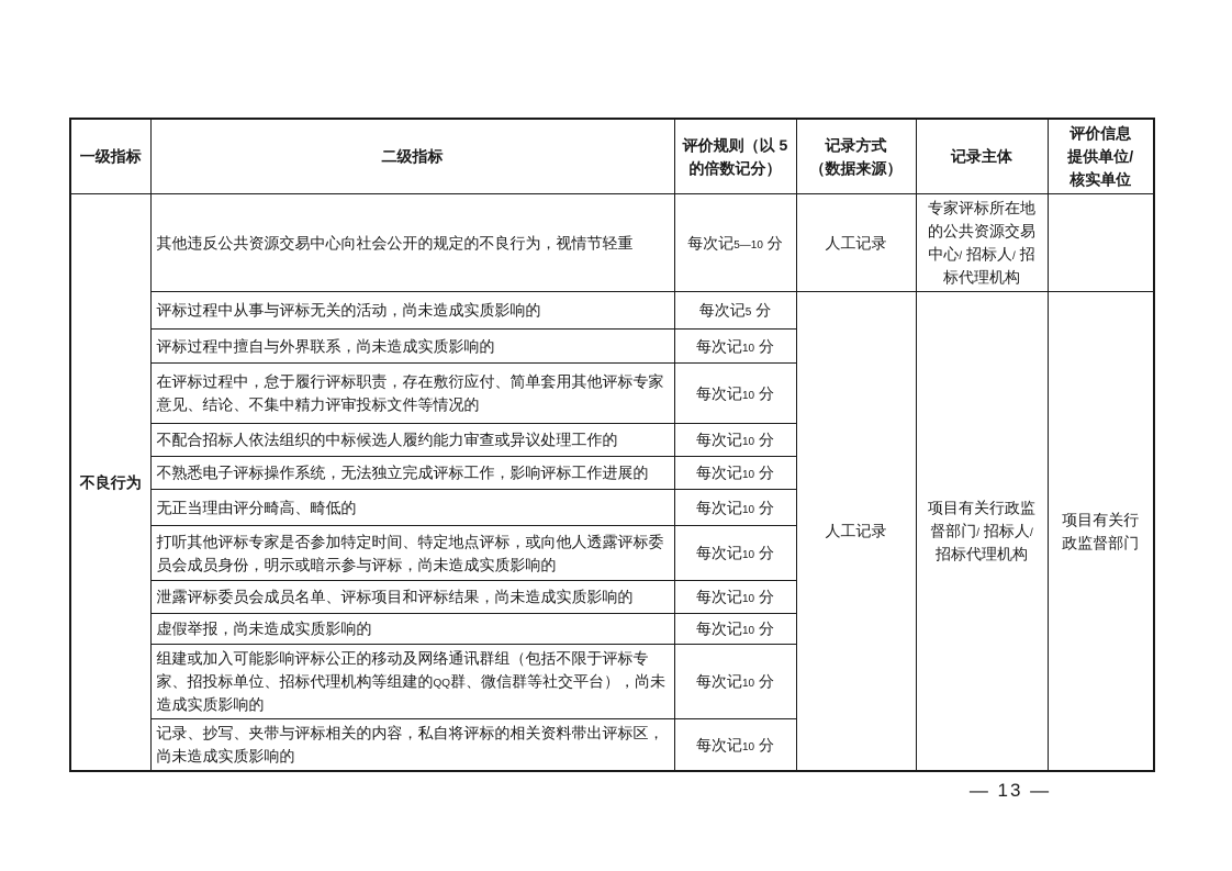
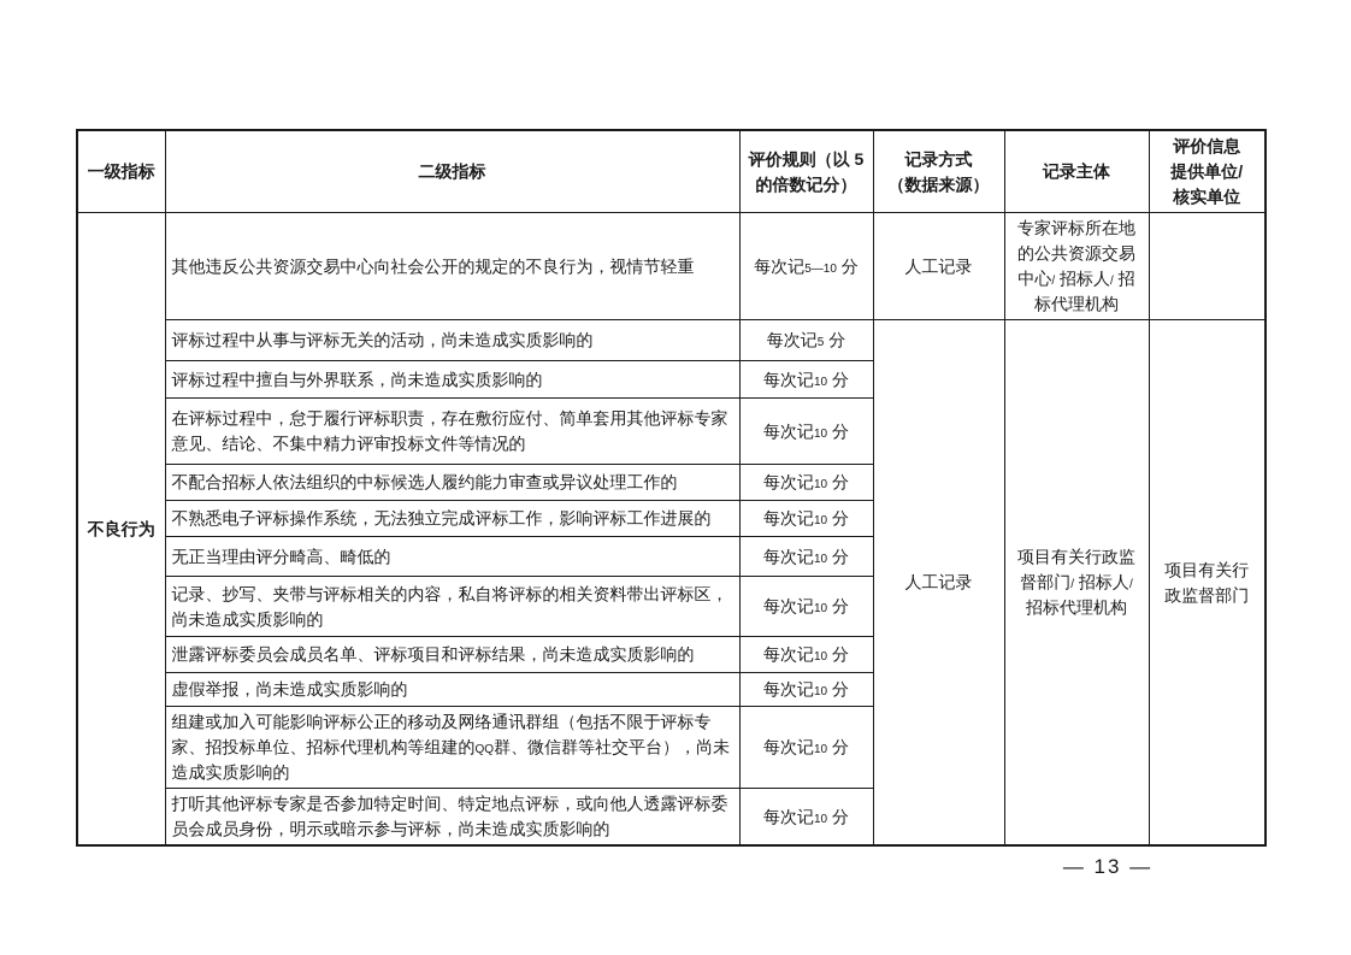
  一级指标	二级指标	评价规则（以 5 的倍数记分）	记录方式 （数据来源）	记录主体	评价信息 提供单位/ 核实单位
  不良行为	其他违反公共资源交易中心向社会公开的规定的不良行为，视情节轻重	每次记5—10 分	人工记录	专家评标所在地 的公共资源交易 中心/ 招标人/ 招 标代理机构
  评标过程中从事与评标无关的活动，尚未造成实质影响的	每次记5 分	人工记录	项目有关行政监 督部门/ 招标人/ 招标代理机构	项目有关行 政监督部门
  评标过程中擅自与外界联系，尚未造成实质影响的	每次记10 分
  在评标过程中，怠于履行评标职责，存在敷衍应付、简单套用其他评标专家意见、结论、不集中精力评审投标文件等情况的	每次记10 分
  不配合招标人依法组织的中标候选人履约能力审查或异议处理工作的	每次记10 分
  不熟悉电子评标操作系统，无法独立完成评标工作，影响评标工作进展的	每次记10 分
  无正当理由评分畸高、畸低的	每次记10 分
- 打听其他评标专家是否参加特定时间、特定地点评标，或向他人透露评标委员会成员身份，明示或暗示参与评标，尚未造成实质影响的	每次记10 分
+ 记录、抄写、夹带与评标相关的内容，私自将评标的相关资料带出评标区，尚未造成实质影响的	每次记10 分
  泄露评标委员会成员名单、评标项目和评标结果，尚未造成实质影响的	每次记10 分
  虚假举报，尚未造成实质影响的	每次记10 分
  组建或加入可能影响评标公正的移动及网络通讯群组（包括不限于评标专家、招投标单位、招标代理机构等组建的QQ群、微信群等社交平台），尚未造成实质影响的	每次记10 分
- 记录、抄写、夹带与评标相关的内容，私自将评标的相关资料带出评标区，尚未造成实质影响的	每次记10 分
+ 打听其他评标专家是否参加特定时间、特定地点评标，或向他人透露评标委员会成员身份，明示或暗示参与评标，尚未造成实质影响的	每次记10 分
  — 13 —
